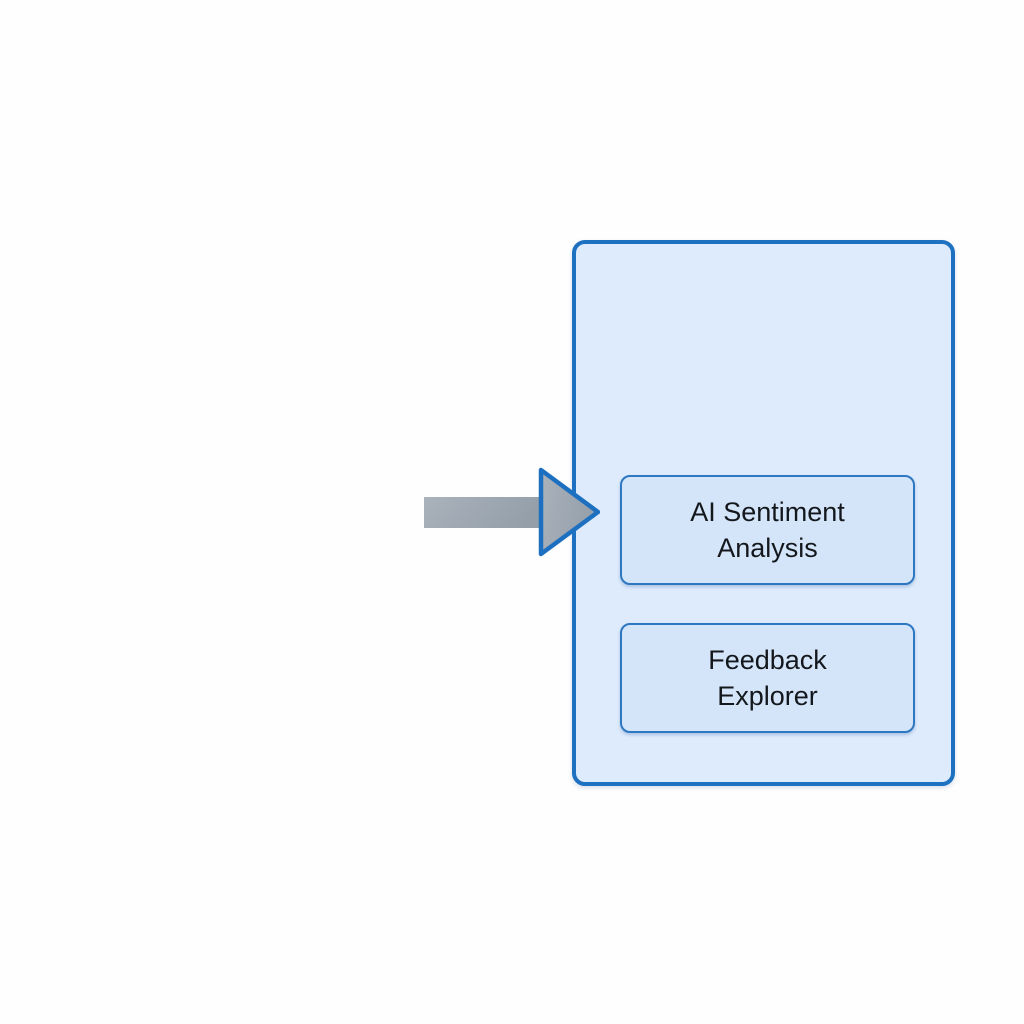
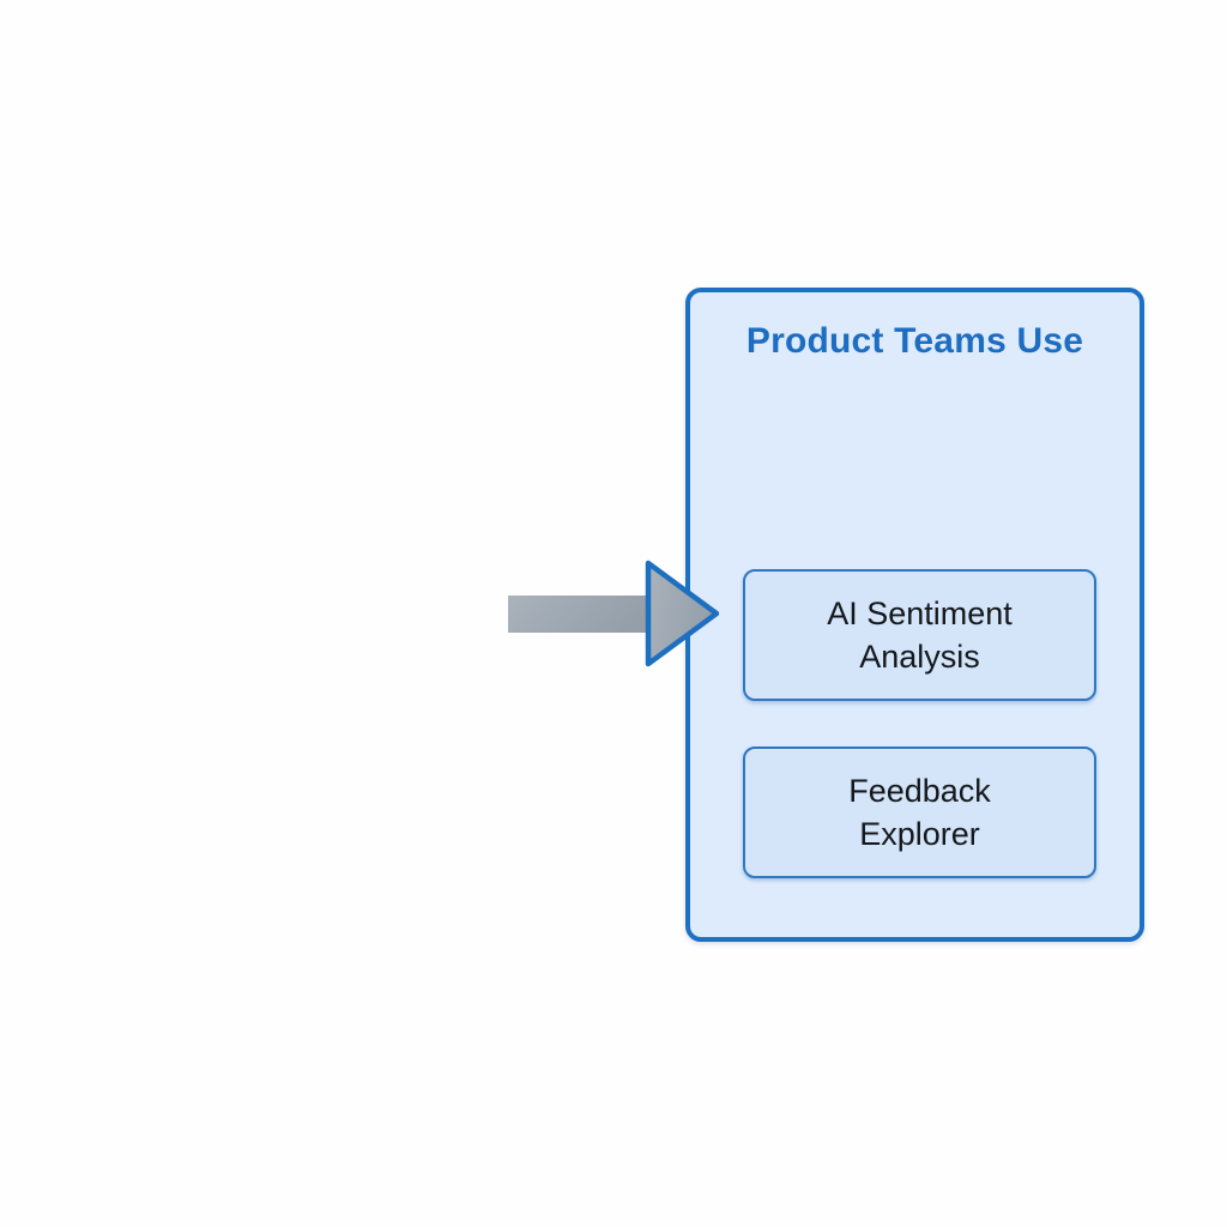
+ Product Teams Use
  AI Sentiment
  Analysis
  Feedback
  Explorer
